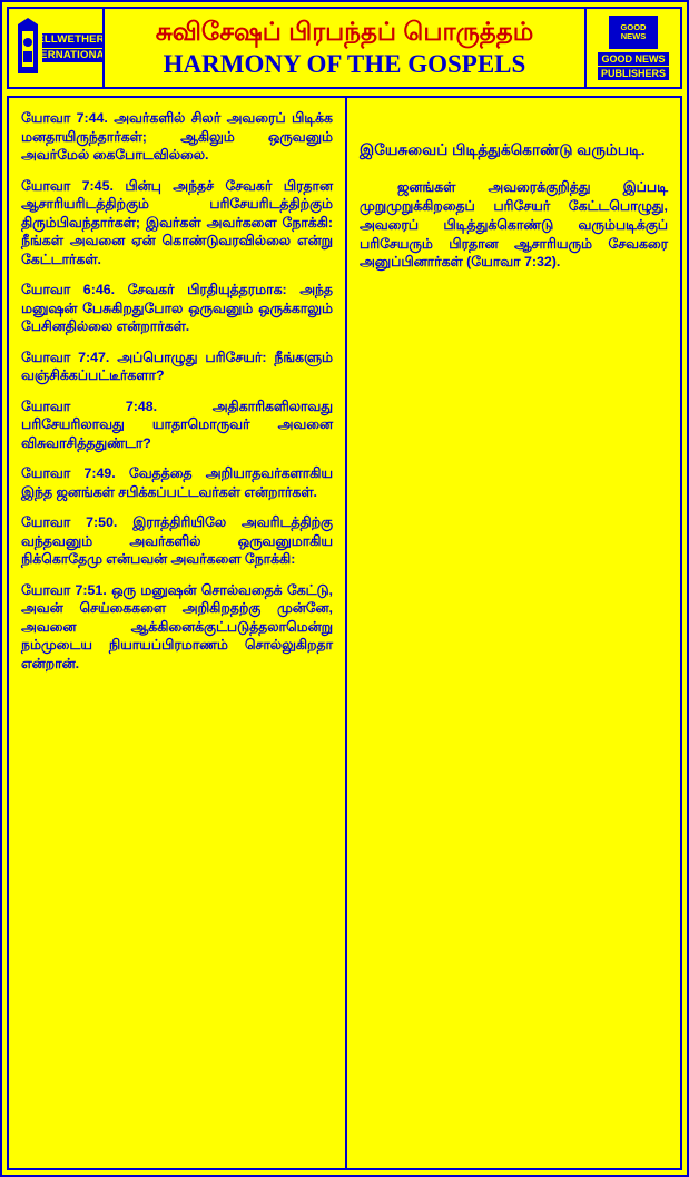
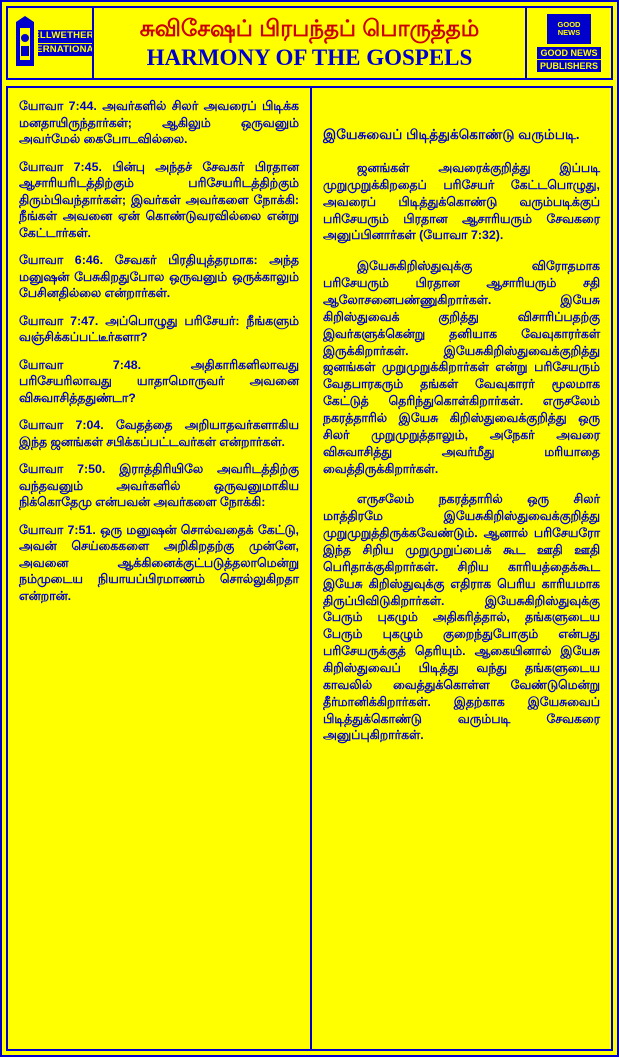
  LLWETHER
  சுவிசேஷப் பிரபந்தப் பொருத்தம்
  HARMONY OF THE GOSPELS
  GOOD
  NEWS
  GOOD NEWS
  PUBLISHERS
  யோவா 7:44. அவர்களில் சிலர் அவரைப் பிடிக்க மனதாயிருந்தார்கள்; ஆகிலும் ஒருவனும் அவர்மேல் கைபோடவில்லை.
  யோவா 7:45. பின்பு அந்தச் சேவகர் பிரதான ஆசாரியரிடத்திற்கும் பரிசேயரிடத்திற்கும் திரும்பிவந்தார்கள்; இவர்கள் அவர்களை நோக்கி: நீங்கள் அவனை ஏன் கொண்டுவரவில்லை என்று கேட்டார்கள்.
  யோவா 6:46. சேவகர் பிரதியுத்தரமாக: அந்த மனுஷன் பேசுகிறதுபோல ஒருவனும் ஒருக்காலும் பேசினதில்லை என்றார்கள்.
  யோவா 7:47. அப்பொழுது பரிசேயர்: நீங்களும் வஞ்சிக்கப்பட்டீர்களா?
  யோவா 7:48. அதிகாரிகளிலாவது பரிசேயரிலாவது யாதாமொருவர் அவனை விசுவாசித்ததுண்டா?
- யோவா 7:49. வேதத்தை அறியாதவர்களாகிய இந்த ஜனங்கள் சபிக்கப்பட்டவர்கள் என்றார்கள்.
+ யோவா 7:04. வேதத்தை அறியாதவர்களாகிய இந்த ஜனங்கள் சபிக்கப்பட்டவர்கள் என்றார்கள்.
  யோவா 7:50. இராத்திரியிலே அவரிடத்திற்கு வந்தவனும் அவர்களில் ஒருவனுமாகிய நிக்கொதேமு என்பவன் அவர்களை நோக்கி:
  யோவா 7:51. ஒரு மனுஷன் சொல்வதைக் கேட்டு, அவன் செய்கைகளை அறிகிறதற்கு முன்னே, அவனை ஆக்கினைக்குட்படுத்தலாமென்று நம்முடைய நியாயப்பிரமாணம் சொல்லுகிறதா என்றான்.
  இயேசுவைப் பிடித்துக்கொண்டு வரும்படி.
  ஜனங்கள் அவரைக்குறித்து இப்படி முறுமுறுக்கிறதைப் பரிசேயர் கேட்டபொழுது, அவரைப் பிடித்துக்கொண்டு வரும்படிக்குப் பரிசேயரும் பிரதான ஆசாரியரும் சேவகரை அனுப்பினார்கள் (யோவா 7:32).
+ இயேசுகிறிஸ்துவுக்கு விரோதமாக பரிசேயரும் பிரதான ஆசாரியரும் சதி ஆலோசனைபண்ணுகிறார்கள். இயேசு கிறிஸ்துவைக் குறித்து விசாரிப்பதற்கு இவர்களுக்கென்று தனியாக வேவுகாரர்கள் இருக்கிறார்கள். இயேசுகிறிஸ்துவைக்குறித்து ஜனங்கள் முறுமுறுக்கிறார்கள் என்று பரிசேயரும் வேதபாரகரும் தங்கள் வேவுகாரர் மூலமாக கேட்டுத் தெரிந்துகொள்கிறார்கள். எருசலேம் நகரத்தாரில் இயேசு கிறிஸ்துவைக்குறித்து ஒரு சிலர் முறுமுறுத்தாலும், அநேகர் அவரை விசுவாசித்து அவர்மீது மரியாதை வைத்திருக்கிறார்கள்.
+ எருசலேம் நகரத்தாரில் ஒரு சிலர் மாத்திரமே இயேசுகிறிஸ்துவைக்குறித்து முறுமுறுத்திருக்கவேண்டும். ஆனால் பரிசேயரோ இந்த சிறிய முறுமுறுப்பைக் கூட ஊதி ஊதி பெரிதாக்குகிறார்கள். சிறிய காரியத்தைக்கூட இயேசு கிறிஸ்துவுக்கு எதிராக பெரிய காரியமாக திருப்பிவிடுகிறார்கள். இயேசுகிறிஸ்துவுக்கு பேரும் புகழும் அதிகரித்தால், தங்களுடைய பேரும் புகழும் குறைந்துபோகும் என்பது பரிசேயருக்குத் தெரியும். ஆகையினால் இயேசு கிறிஸ்துவைப் பிடித்து வந்து தங்களுடைய காவலில் வைத்துக்கொள்ள வேண்டுமென்று தீர்மானிக்கிறார்கள். இதற்காக இயேசுவைப் பிடித்துக்கொண்டு வரும்படி சேவகரை அனுப்புகிறார்கள்.
